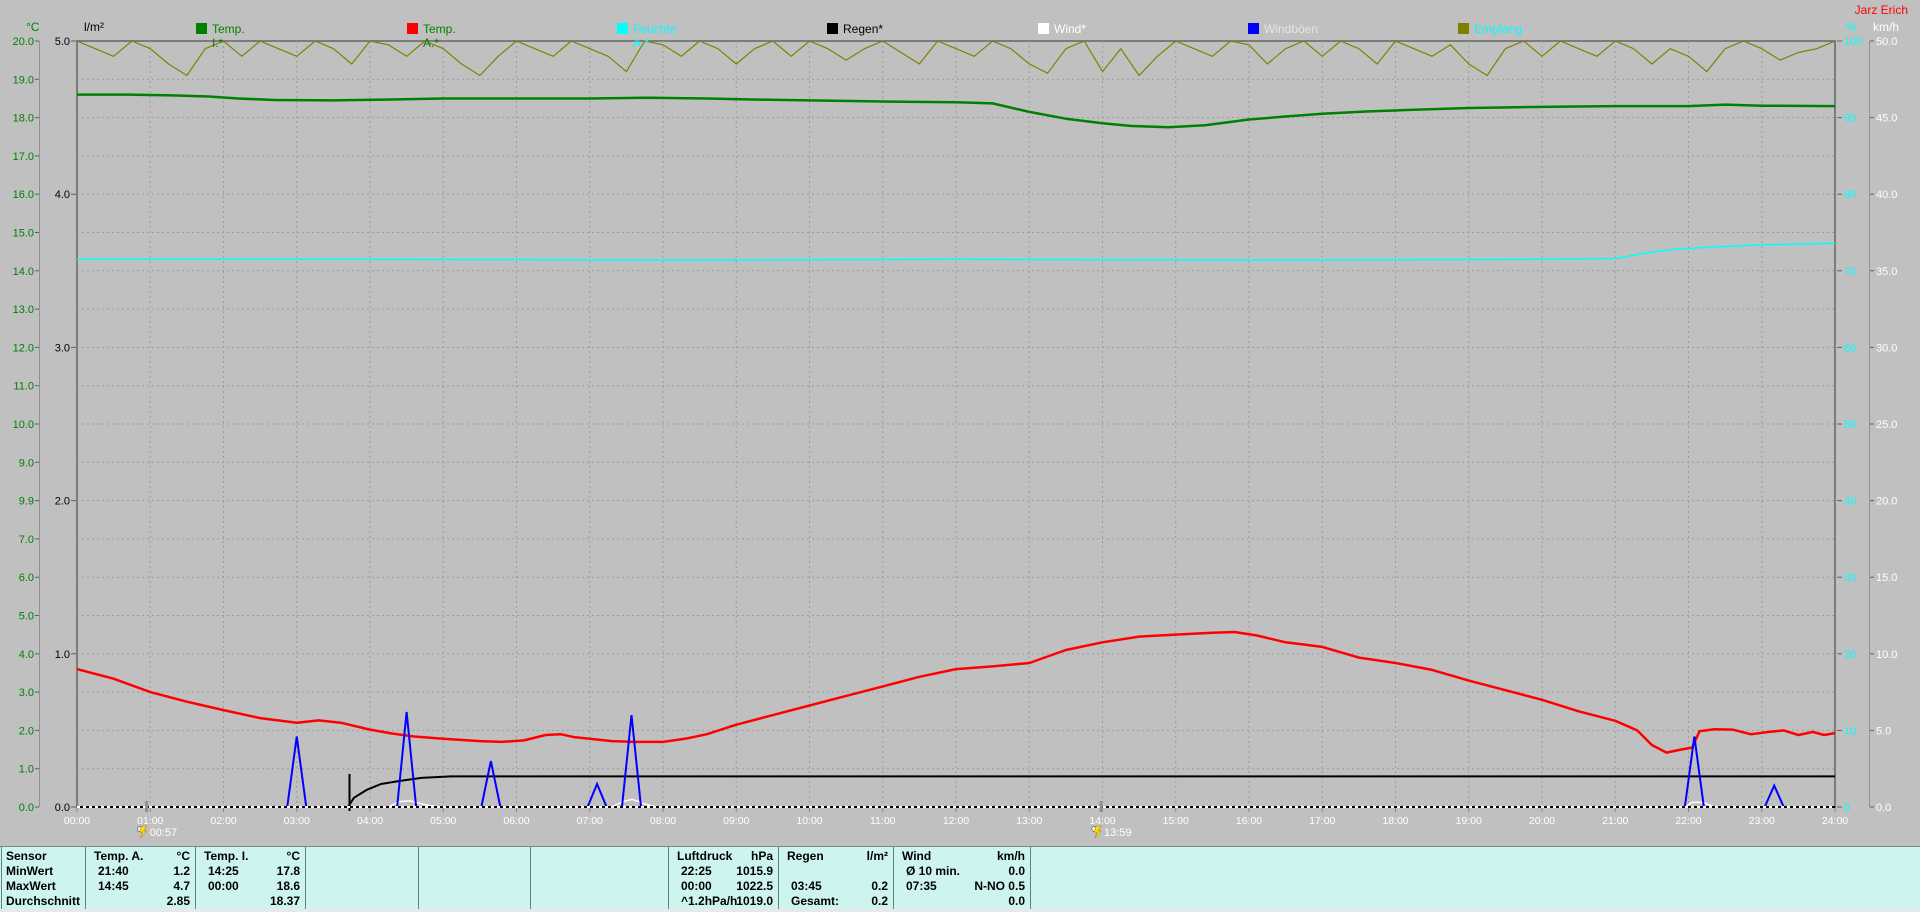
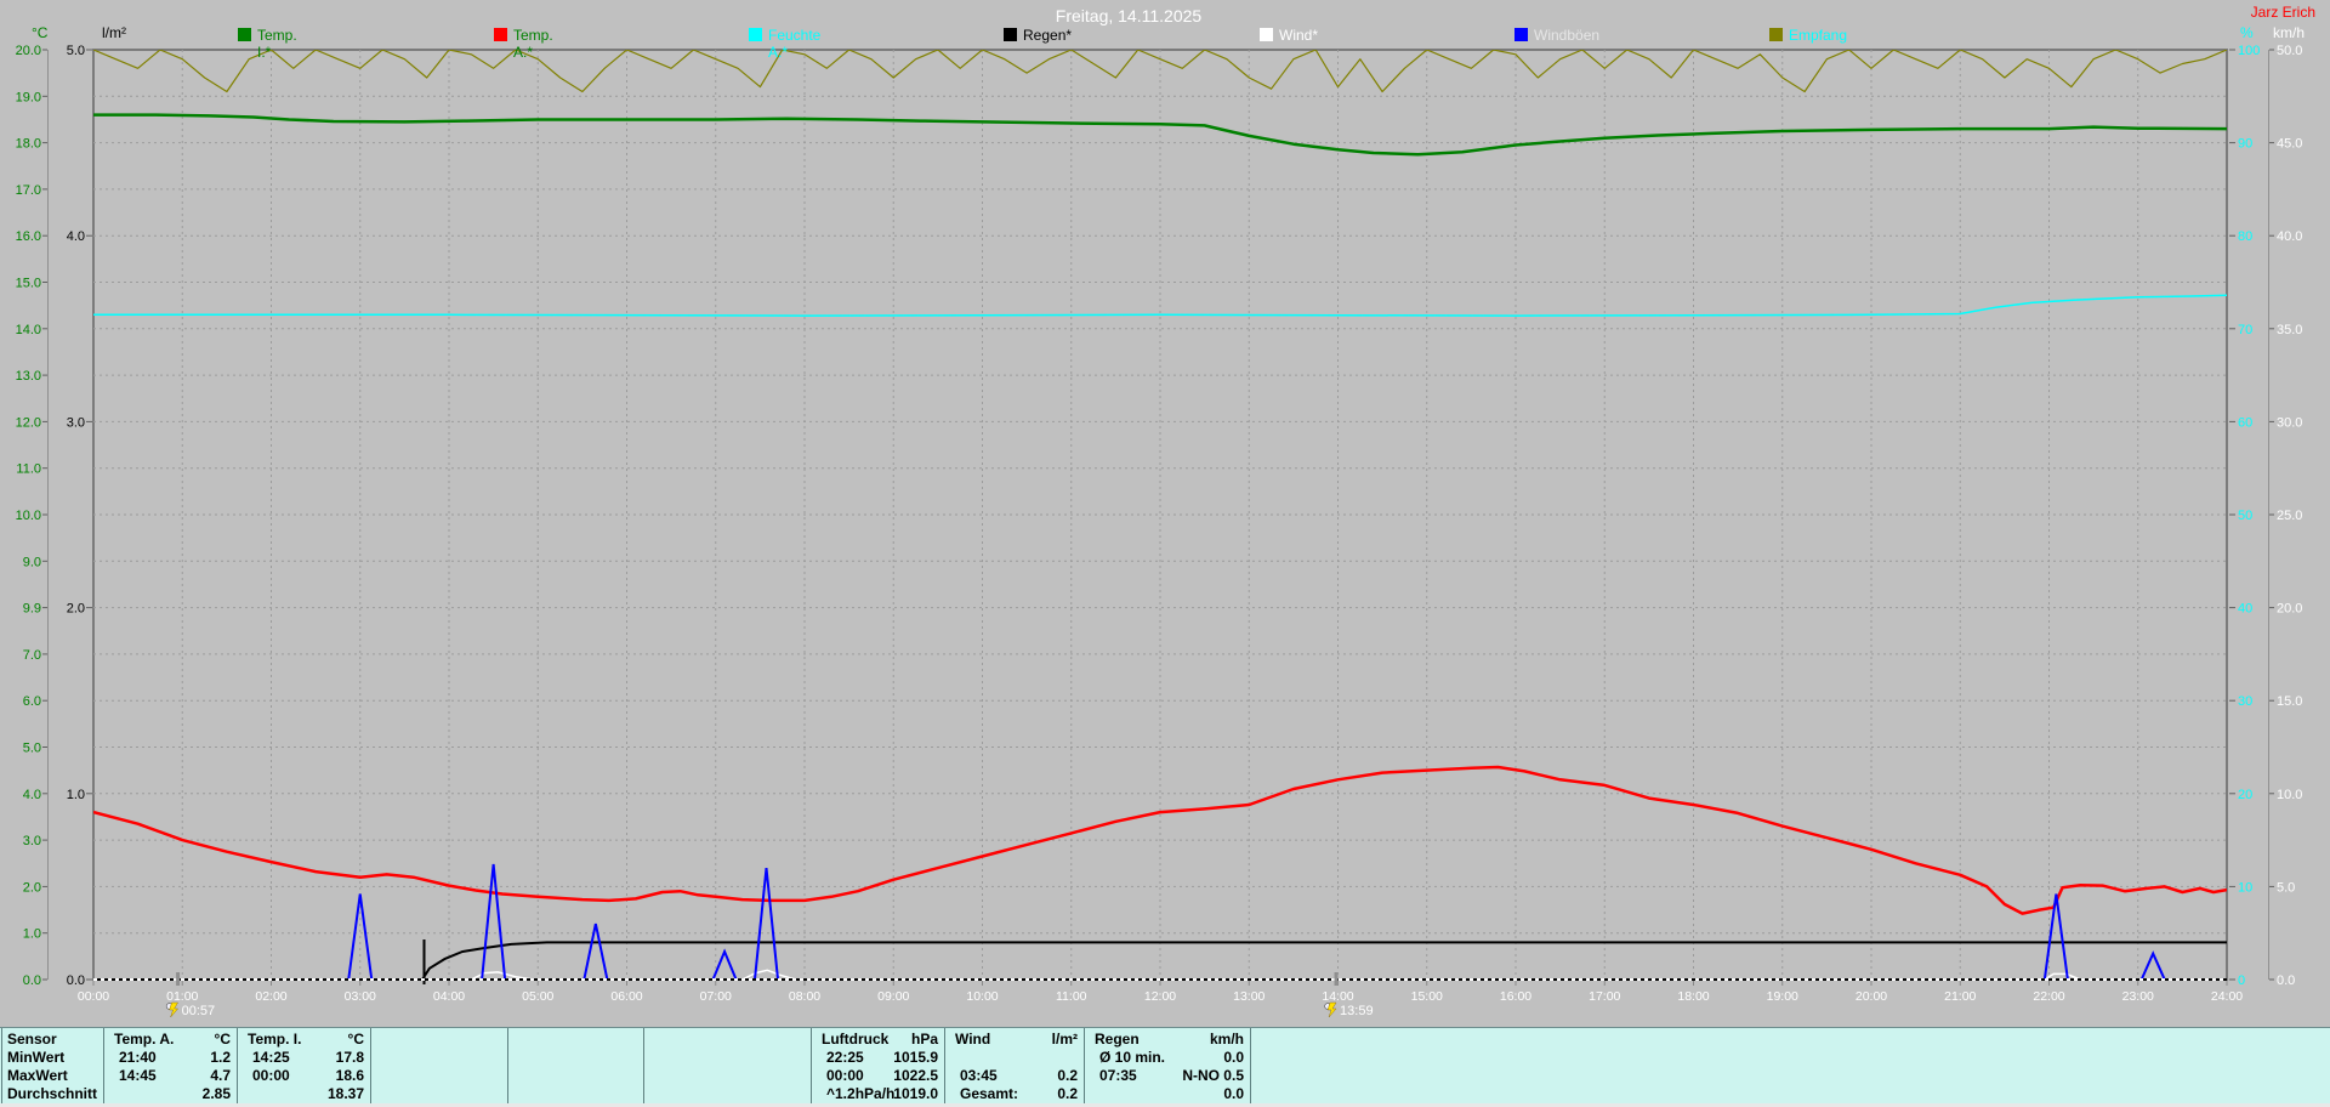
  20.0
  19.0
  18.0
  17.0
  16.0
  15.0
  14.0
  13.0
  12.0
  11.0
  10.0
  9.0
  9.9
  7.0
  6.0
  5.0
  4.0
  3.0
  2.0
  1.0
  0.0
  5.0
  4.0
  3.0
  2.0
  1.0
  0.0
  100
  90
  80
  70
  60
  50
  40
  30
  20
  10
  0
  50.0
  45.0
  40.0
  35.0
  30.0
  25.0
  20.0
  15.0
  10.0
  5.0
  0.0
  00:00
  01:00
  02:00
  03:00
  04:00
  05:00
  06:00
  07:00
  08:00
  09:00
  10:00
  11:00
  12:00
  13:00
  14:00
  15:00
  16:00
  17:00
  18:00
  19:00
  20:00
  21:00
  22:00
  23:00
  24:00
  00:57
  13:59
+ Freitag, 14.11.2025
  Jarz Erich
  °C
  l/m²
  %
  km/h
  Temp. I.*
  Temp. A.*
  Feuchte A.*
  Regen*
  Wind*
  Windböen
  Empfang
  Sensor
  MinWert
  MaxWert
  Durchschnitt
  Temp. A.
  °C
  21:40
  1.2
  14:45
  4.7
  2.85
  Temp. I.
  °C
  14:25
  17.8
  00:00
  18.6
  18.37
  Luftdruck
  hPa
  22:25
  1015.9
  00:00
  1022.5
  ^1.2hPa/h
  1019.0
- Regen
+ Wind
  l/m²
  03:45
  0.2
  Gesamt:
  0.2
- Wind
+ Regen
  km/h
  Ø 10 min.
  0.0
  07:35
  N-NO 0.5
  0.0
